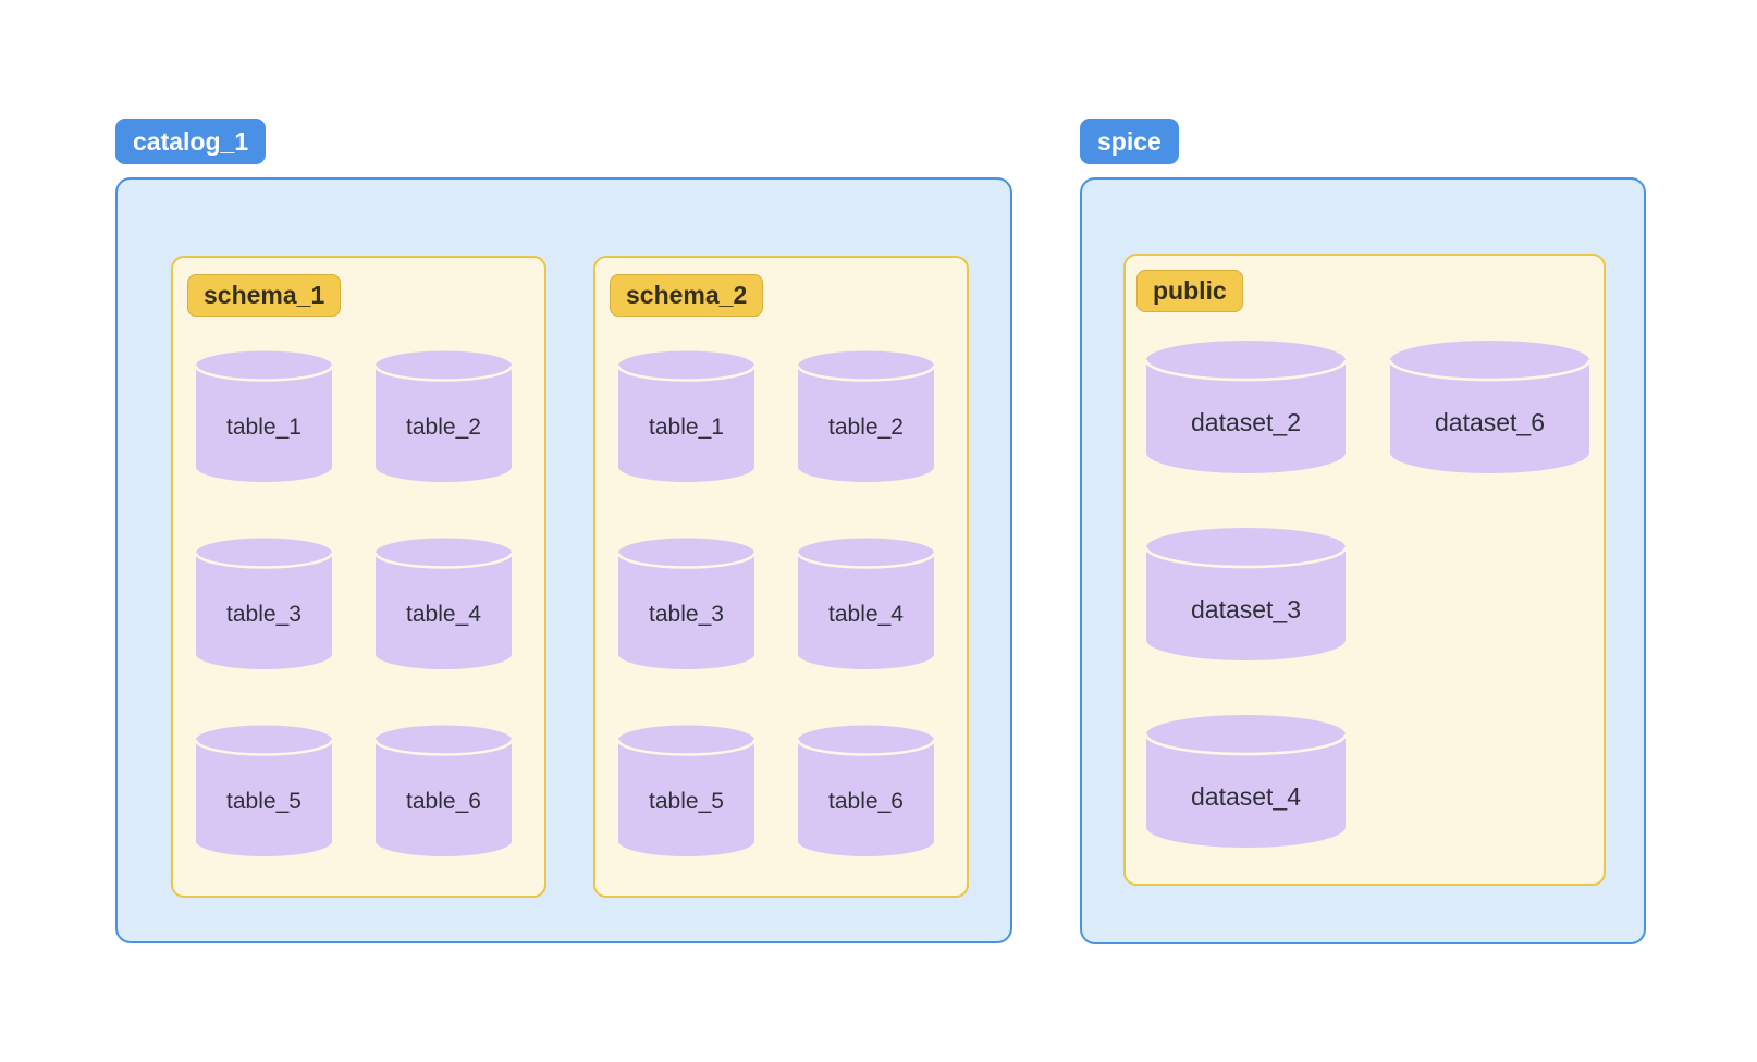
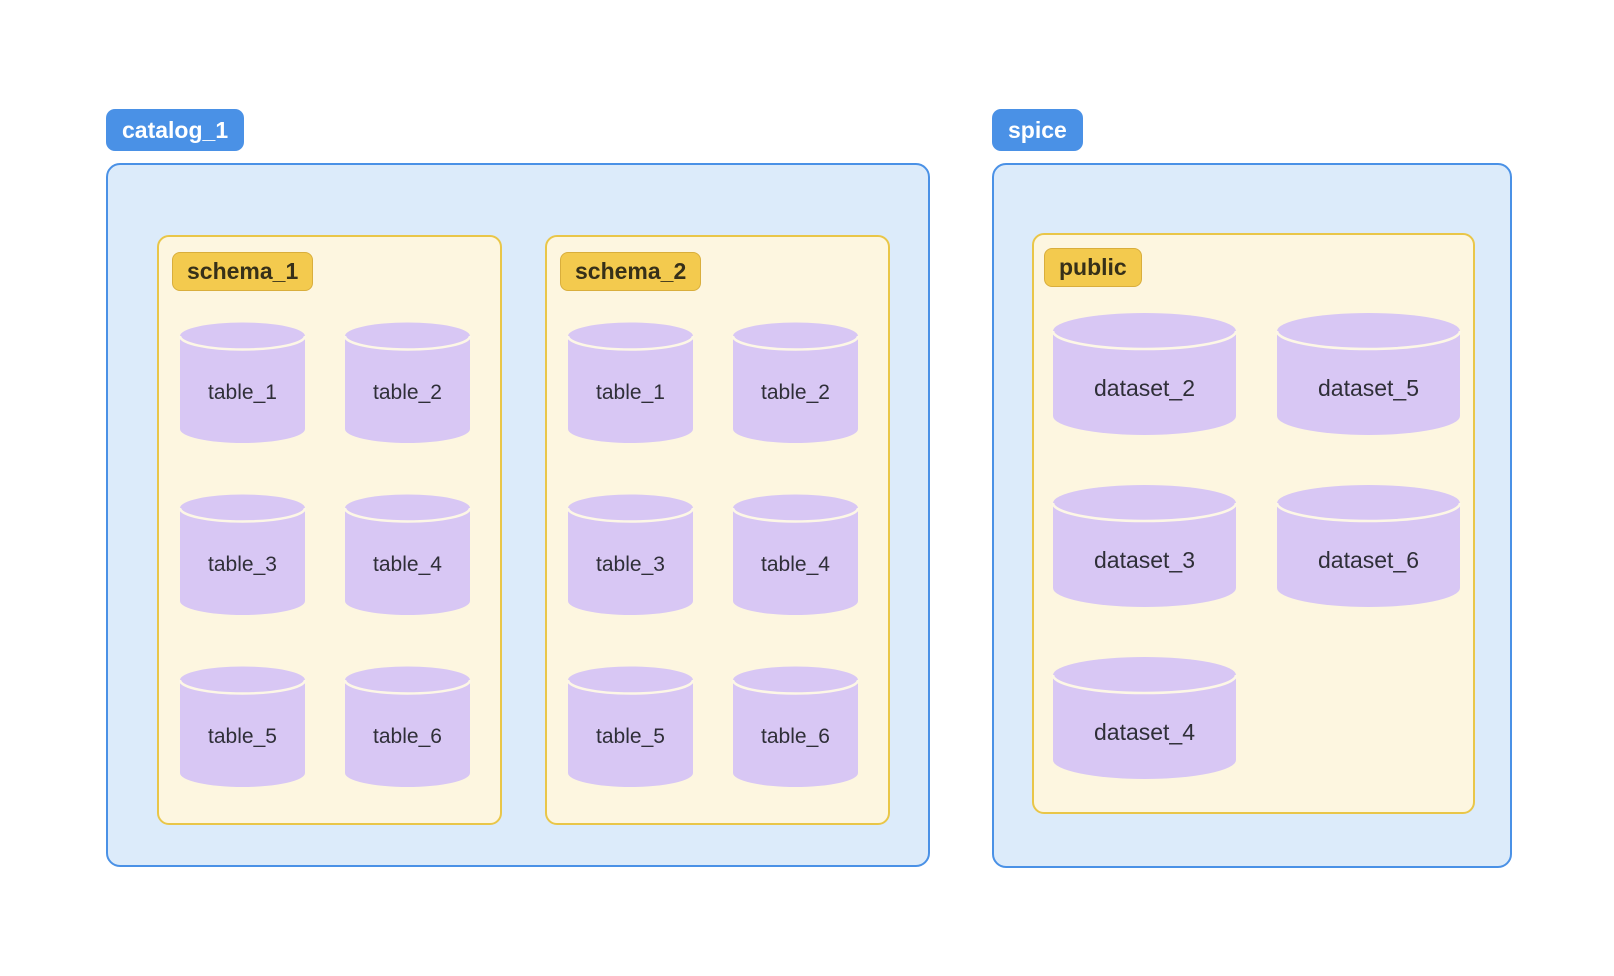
  catalog_1
  schema_1
  table_1
  table_2
  table_3
  table_4
  table_5
  table_6
  schema_2
  table_1
  table_2
  table_3
  table_4
  table_5
  table_6
  spice
  public
  dataset_2
  dataset_3
  dataset_4
+ dataset_5
  dataset_6
